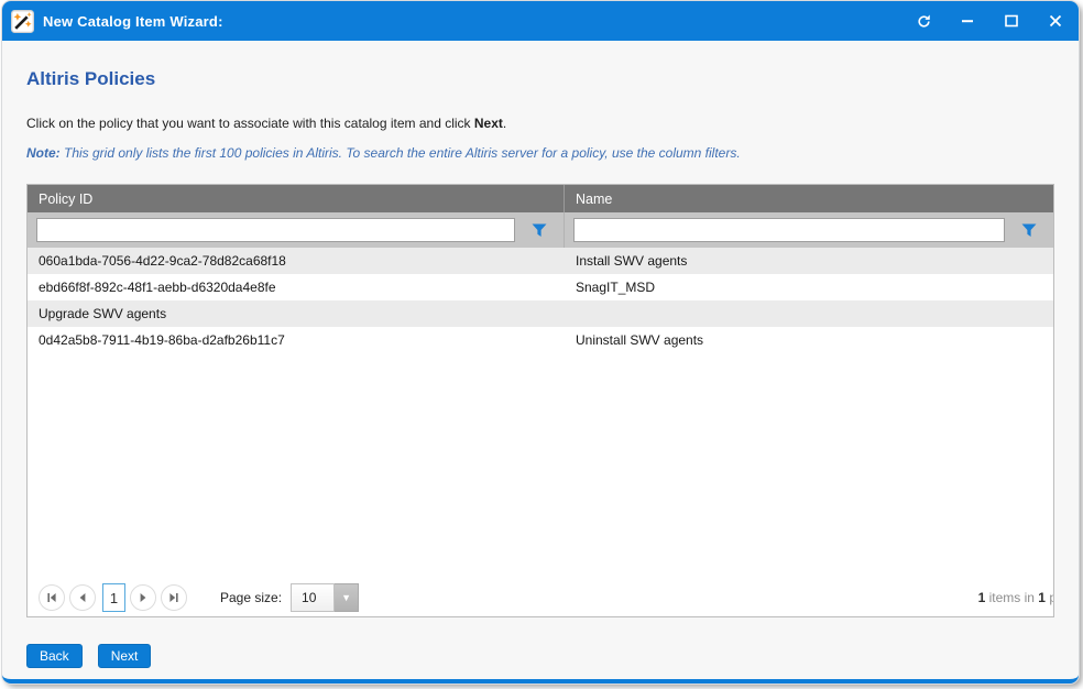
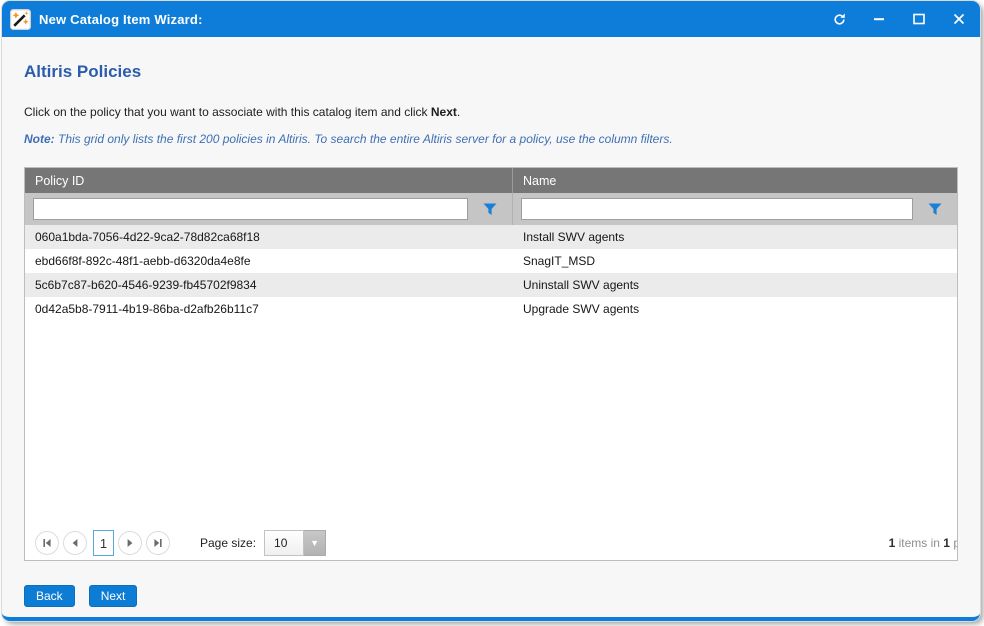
  New Catalog Item Wizard:
  Altiris Policies
  Click on the policy that you want to associate with this catalog item and click Next.
- Note: This grid only lists the first 100 policies in Altiris. To search the entire Altiris server for a policy, use the column filters.
+ Note: This grid only lists the first 200 policies in Altiris. To search the entire Altiris server for a policy, use the column filters.
  Policy ID
  Name
  060a1bda-7056-4d22-9ca2-78d82ca68f18
  Install SWV agents
  ebd66f8f-892c-48f1-aebb-d6320da4e8fe
  SnagIT_MSD
+ 5c6b7c87-b620-4546-9239-fb45702f9834
- Upgrade SWV agents
+ Uninstall SWV agents
  0d42a5b8-7911-4b19-86ba-d2afb26b11c7
- Uninstall SWV agents
+ Upgrade SWV agents
  1
  Page size:
  10
  ▼
  1 items in 1 p
  Back
  Next
